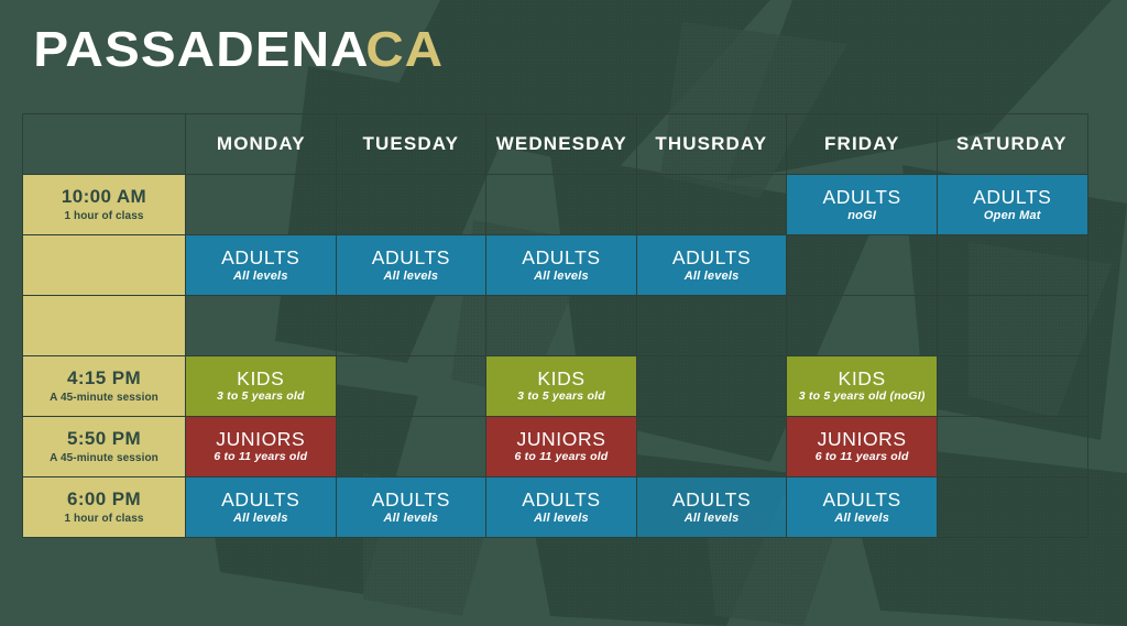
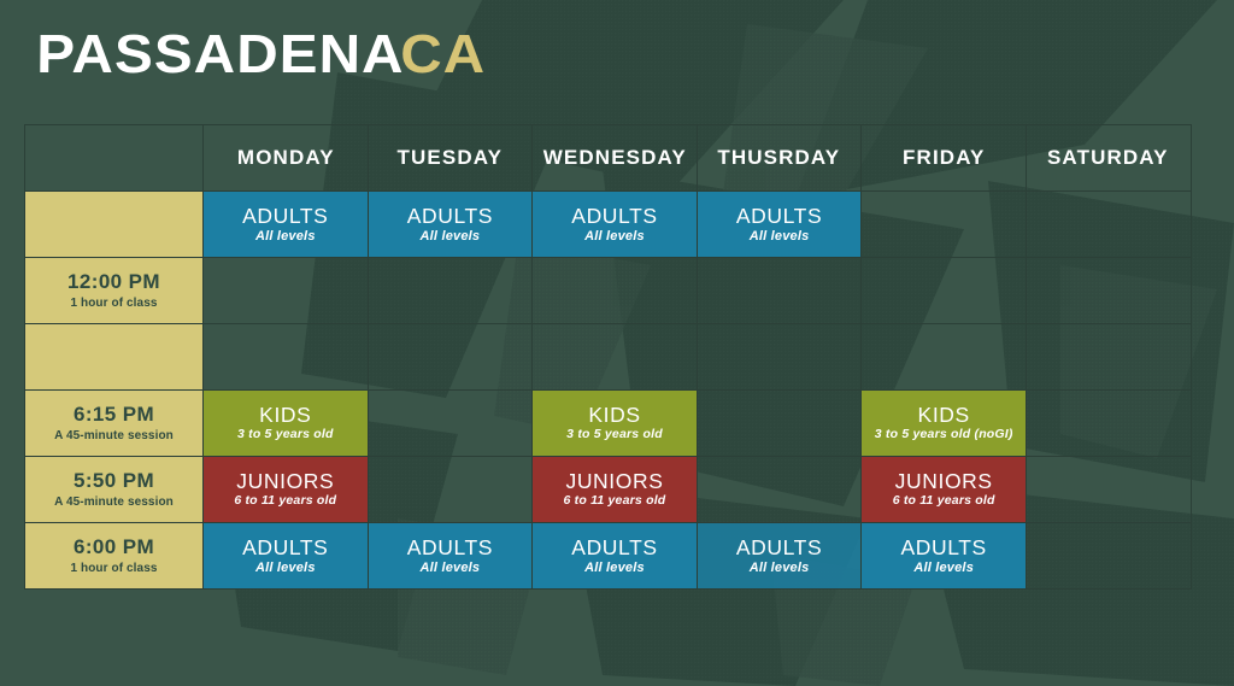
  PASSADENA
  CA
  	MONDAY	TUESDAY	WEDNESDAY	THUSRDAY	FRIDAY	SATURDAY
- 10:00 AM1 hour of class					ADULTSnoGI	ADULTSOpen Mat
  	ADULTSAll levels	ADULTSAll levels	ADULTSAll levels	ADULTSAll levels
+ 12:00 PM1 hour of class
- 4:15 PMA 45-minute session	KIDS3 to 5 years old		KIDS3 to 5 years old		KIDS3 to 5 years old (noGI)
+ 6:15 PMA 45-minute session	KIDS3 to 5 years old		KIDS3 to 5 years old		KIDS3 to 5 years old (noGI)
  5:50 PMA 45-minute session	JUNIORS6 to 11 years old		JUNIORS6 to 11 years old		JUNIORS6 to 11 years old
  6:00 PM1 hour of class	ADULTSAll levels	ADULTSAll levels	ADULTSAll levels	ADULTSAll levels	ADULTSAll levels
